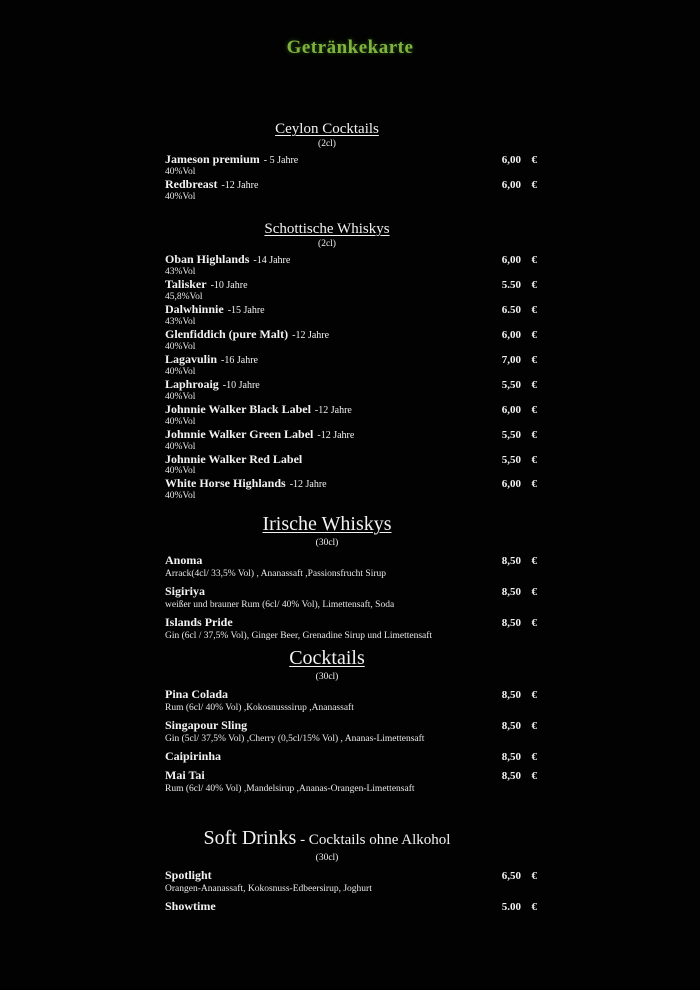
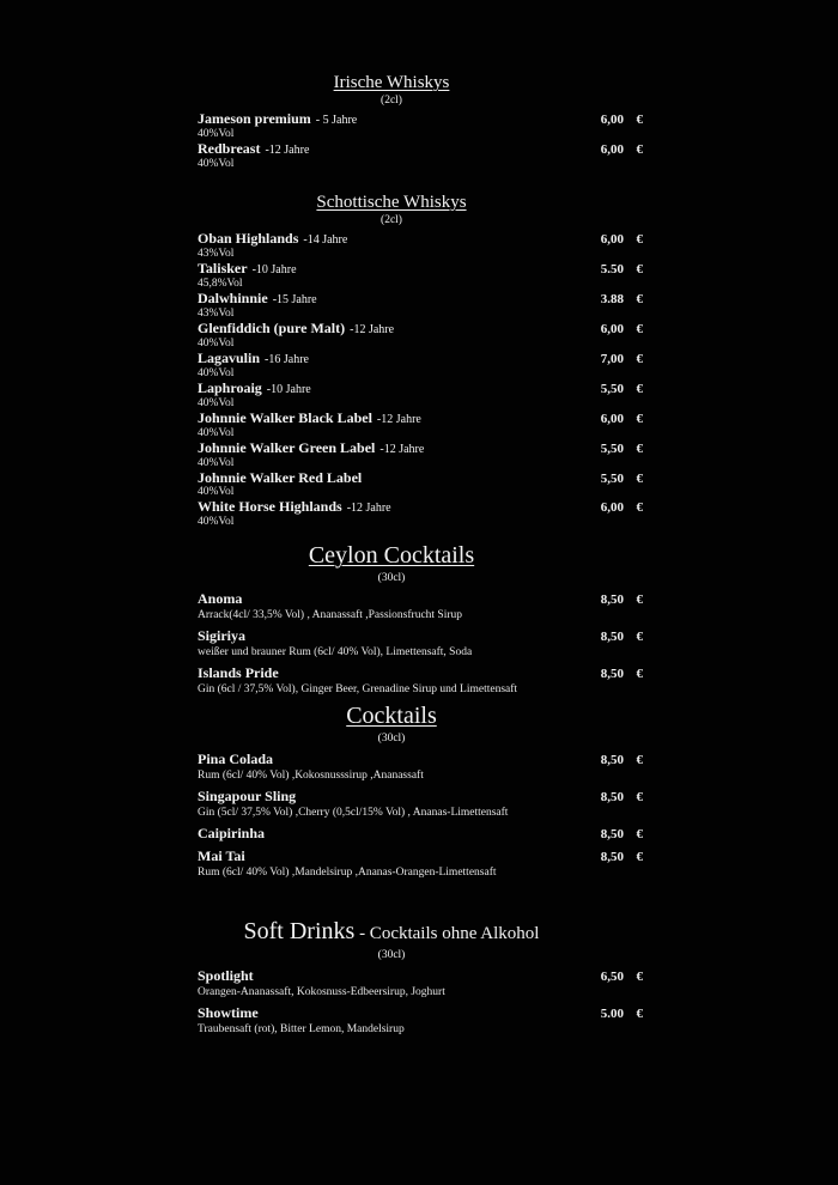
- Getränkekarte
- Ceylon Cocktails
+ Irische Whiskys
  (2cl)
  Jameson premium
  - 5 Jahre
  6,00
  €
  40%Vol
  Redbreast
  -12 Jahre
  6,00
  €
  40%Vol
  Schottische Whiskys
  (2cl)
  Oban Highlands
  -14 Jahre
  6,00
  €
  43%Vol
  Talisker
  -10 Jahre
  5.50
  €
  45,8%Vol
  Dalwhinnie
  -15 Jahre
- 6.50
+ 3.88
  €
  43%Vol
  Glenfiddich (pure Malt)
  -12 Jahre
  6,00
  €
  40%Vol
  Lagavulin
  -16 Jahre
  7,00
  €
  40%Vol
  Laphroaig
  -10 Jahre
  5,50
  €
  40%Vol
  Johnnie Walker Black Label
  -12 Jahre
  6,00
  €
  40%Vol
  Johnnie Walker Green Label
  -12 Jahre
  5,50
  €
  40%Vol
  Johnnie Walker Red Label
  5,50
  €
  40%Vol
  White Horse Highlands
  -12 Jahre
  6,00
  €
  40%Vol
- Irische Whiskys
+ Ceylon Cocktails
  (30cl)
  Anoma
  8,50
  €
  Arrack(4cl/ 33,5% Vol) , Ananassaft ,Passionsfrucht Sirup
  Sigiriya
  8,50
  €
  weißer und brauner Rum (6cl/ 40% Vol), Limettensaft, Soda
  Islands Pride
  8,50
  €
  Gin (6cl / 37,5% Vol), Ginger Beer, Grenadine Sirup und Limettensaft
  Cocktails
  (30cl)
  Pina Colada
  8,50
  €
  Rum (6cl/ 40% Vol) ,Kokosnusssirup ,Ananassaft
  Singapour Sling
  8,50
  €
  Gin (5cl/ 37,5% Vol) ,Cherry (0,5cl/15% Vol) , Ananas-Limettensaft
  Caipirinha
  8,50
  €
  Mai Tai
  8,50
  €
  Rum (6cl/ 40% Vol) ,Mandelsirup ,Ananas-Orangen-Limettensaft
  Soft Drinks - Cocktails ohne Alkohol
  (30cl)
  Spotlight
  6,50
  €
  Orangen-Ananassaft, Kokosnuss-Edbeersirup, Joghurt
  Showtime
  5.00
  €
+ Traubensaft (rot), Bitter Lemon, Mandelsirup
